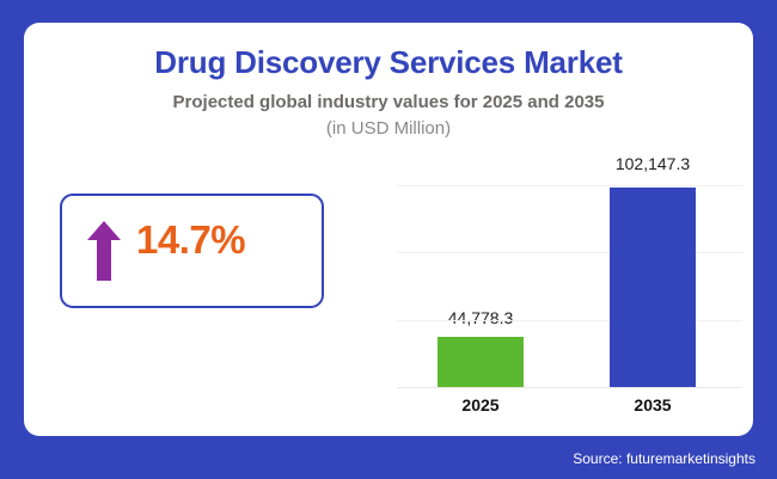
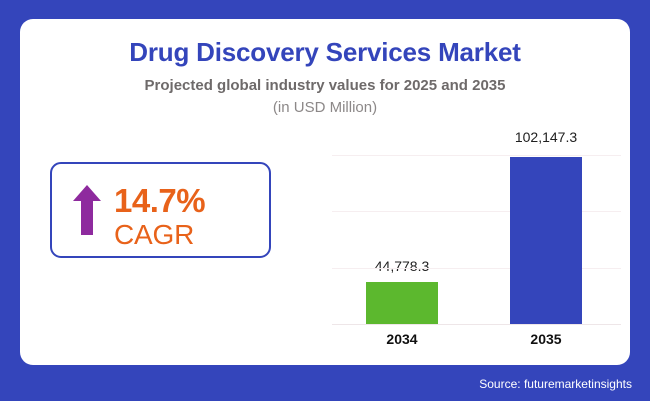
  Drug Discovery Services Market
  Projected global industry values for 2025 and 2035
  (in USD Million)
  14.7%
+ CAGR
  102,147.3
  44,778.3
- 2025
+ 2034
  2035
  Source: futuremarketinsights
